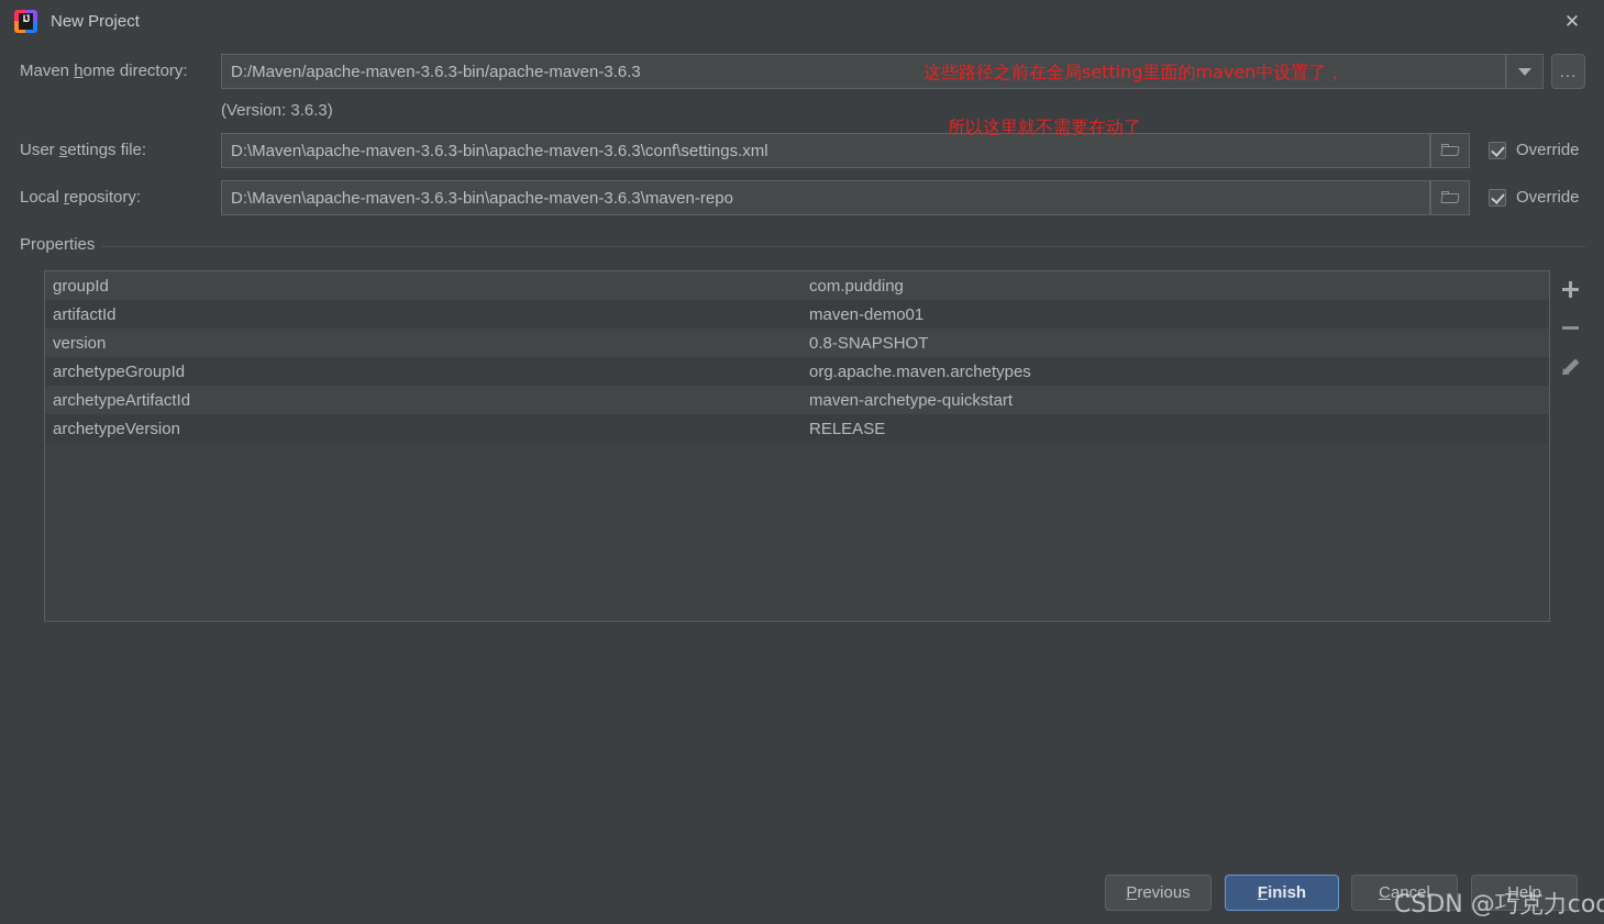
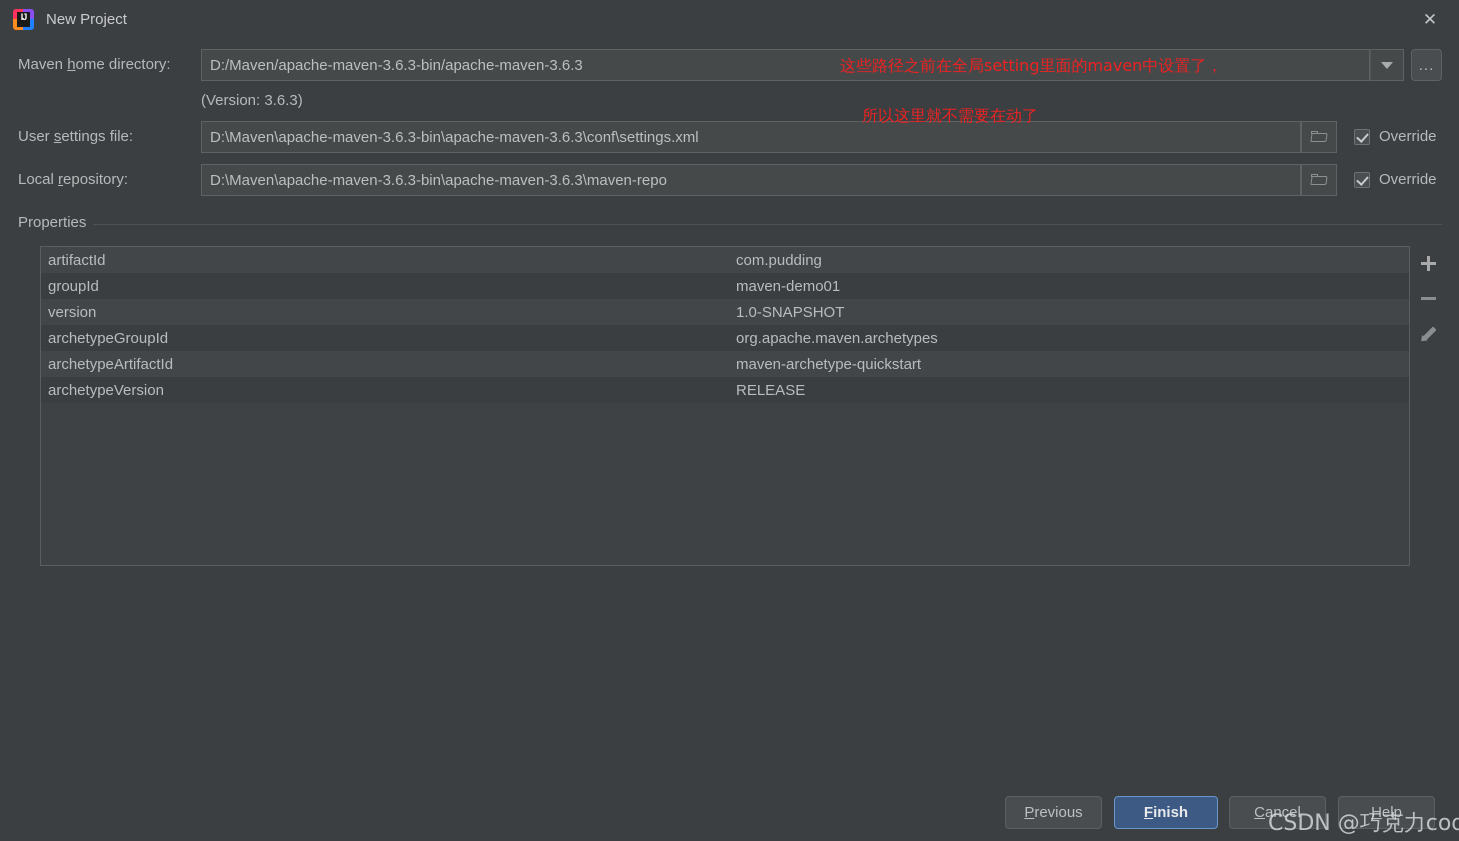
  IJ
  New Project
  ✕
  Maven home directory:
  D:/Maven/apache-maven-3.6.3-bin/apache-maven-3.6.3
  ...
  (Version: 3.6.3)
  User settings file:
  D:\Maven\apache-maven-3.6.3-bin\apache-maven-3.6.3\conf\settings.xml
  Override
  Local repository:
  D:\Maven\apache-maven-3.6.3-bin\apache-maven-3.6.3\maven-repo
  Override
  Properties
- groupId
+ artifactId
  com.pudding
- artifactId
+ groupId
  maven-demo01
  version
- 0.8-SNAPSHOT
+ 1.0-SNAPSHOT
  archetypeGroupId
  org.apache.maven.archetypes
  archetypeArtifactId
  maven-archetype-quickstart
  archetypeVersion
  RELEASE
  P
  revious
  F
  inish
  C
  ancel
  H
  elp
  这些路径之前在全局setting里面的maven中设置了，
  所以这里就不需要在动了
  CSDN @巧克力cod
